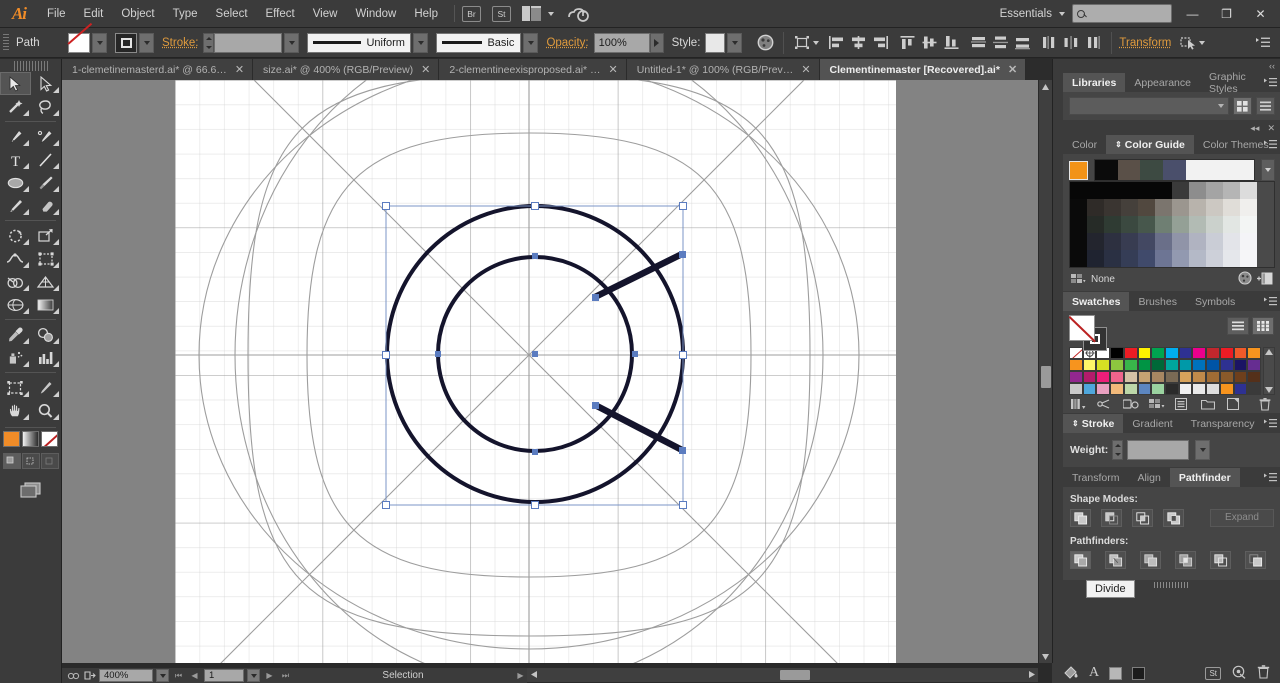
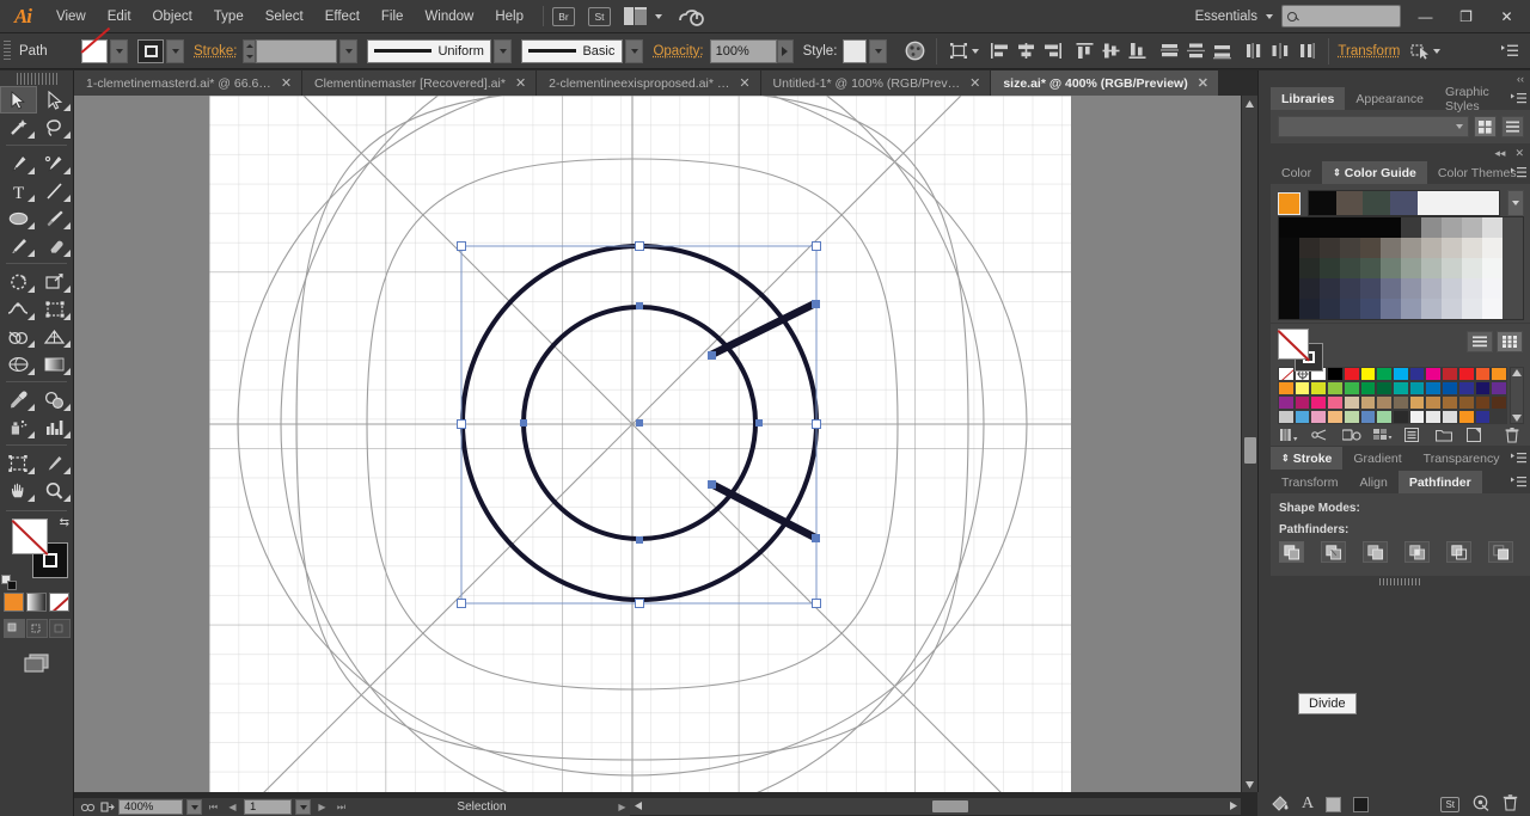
  Ai
- File
+ View
  Edit
  Object
  Type
  Select
  Effect
- View
+ File
  Window
  Help
  Br
  St
  Essentials
  —
  ❐
  ✕
  Path
  Stroke:
  Uniform
  Basic
  Opacity:
  100%
  Style:
  Transform
  1-clemetinemasterd.ai* @ 66.6…
  ✕
- size.ai* @ 400% (RGB/Preview)
+ Clementinemaster [Recovered].ai*
  ✕
  2-clementineexisproposed.ai* …
  ✕
  Untitled-1* @ 100% (RGB/Prev…
  ✕
- Clementinemaster [Recovered].ai*
+ size.ai* @ 400% (RGB/Preview)
  ✕
  T
+ ⇆
  400%
  ⏮
  ◀
  1
  ▶
  ⏭
  Selection
  ▶
  ‹‹
  Libraries
  Appearance
  Graphic Styles
  ◂◂
  ✕
  Color
  ⇕
  Color Guide
  Color Themes
- None
- Swatches
- Brushes
- Symbols
  ⇕
  Stroke
  Gradient
  Transparency
- Weight:
  Transform
  Align
  Pathfinder
  Shape Modes:
- Expand
  Pathfinders:
  Divide
  A
  St
